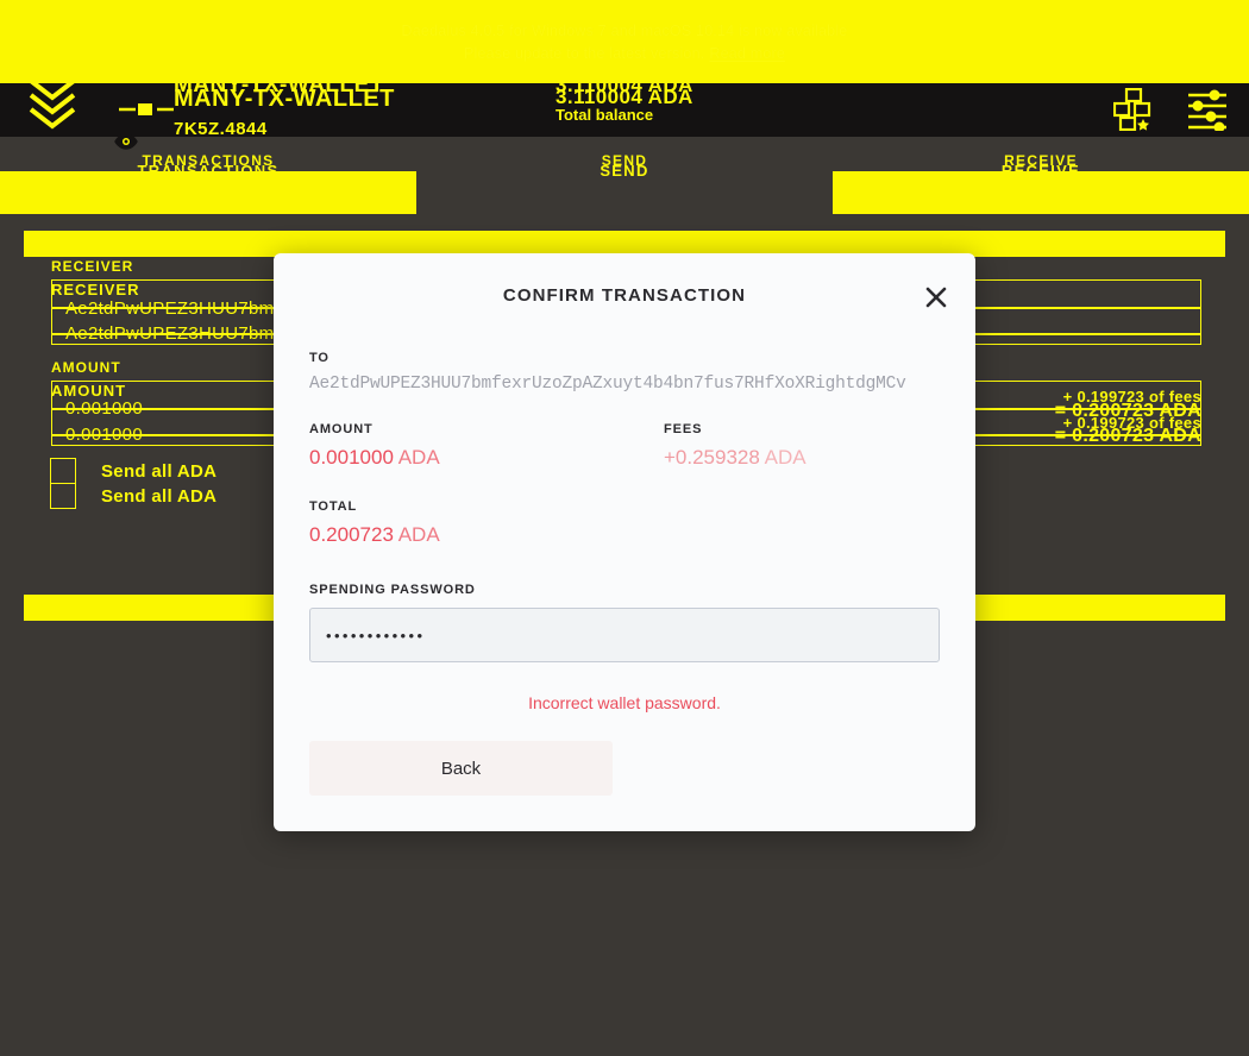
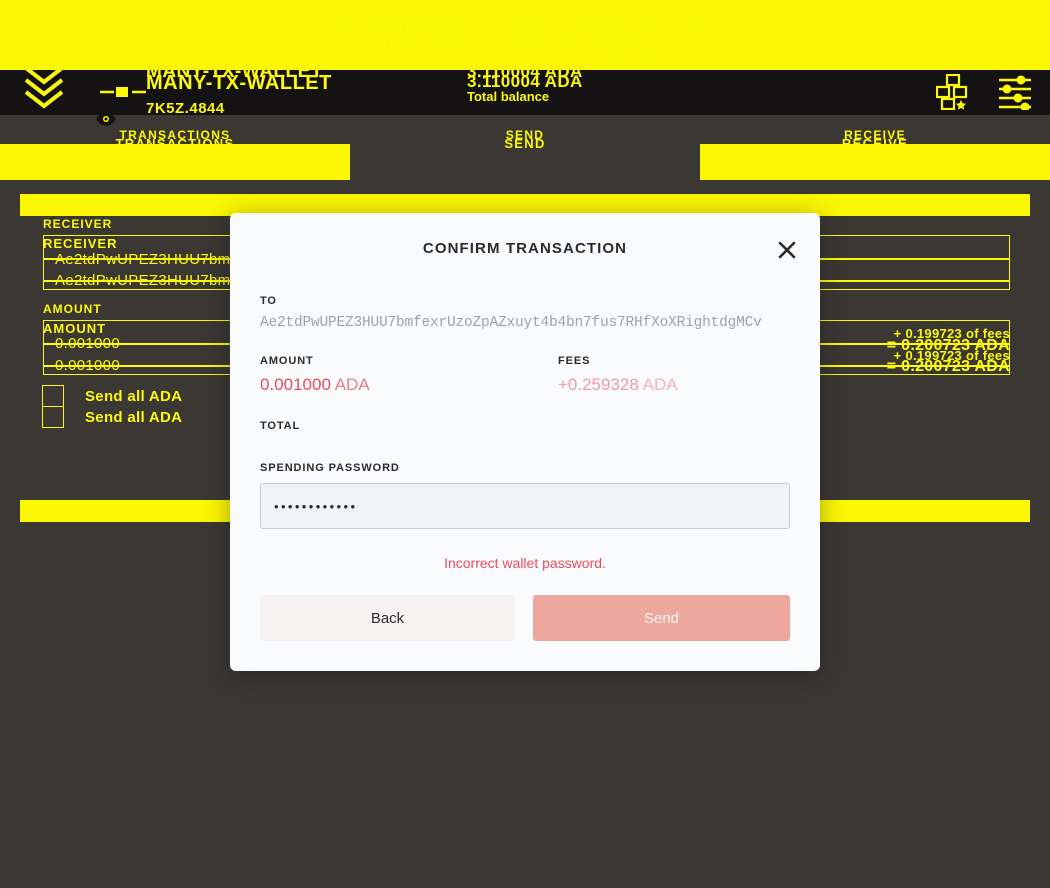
  MANY-TX-WALLET
  MANY-TX-WALLET
  7K5Z.4844
  3.110004 ADA
  3.110004 ADA
  Total balance
  TRANSACTIONS
  SEND
  SEND
  RECEIVE
  RECEIVER
  RECEIVER
  Ae2tdPwUPEZ3HUU7bm
  AMOUNT
  AMOUNT
  + 0.199723 of fees
  + 0.199723 of fees
  = 0.200723 ADA
  = 0.200723 ADA
  Send all ADA
  Send all ADA
  CONFIRM TRANSACTION
  TO
  Ae2tdPwUPEZ3HUU7bmfexrUzoZpAZxuyt4b4bn7fus7RHfXoXRightdgMCv
  AMOUNT
  0.001000 ADA
  FEES
  +0.259328 ADA
  TOTAL
- 0.200723 ADA
  SPENDING PASSWORD
  ••••••••••••
  Incorrect wallet password.
  Back
+ Send
